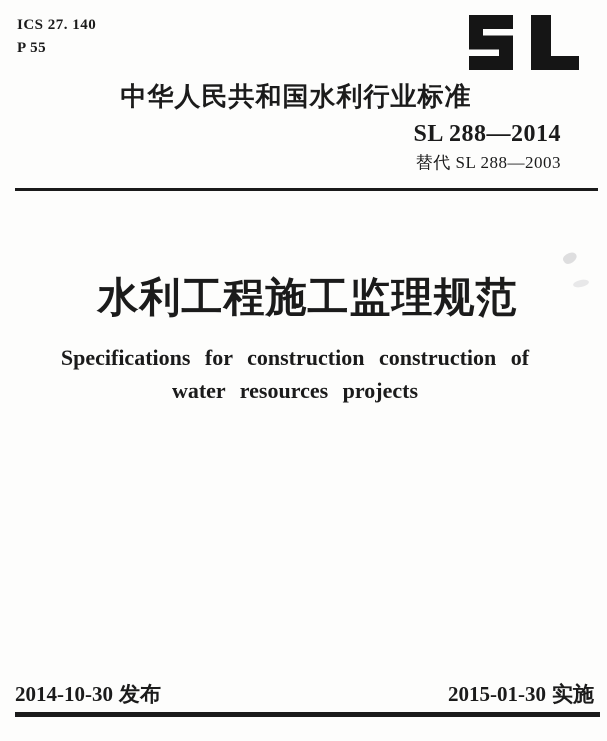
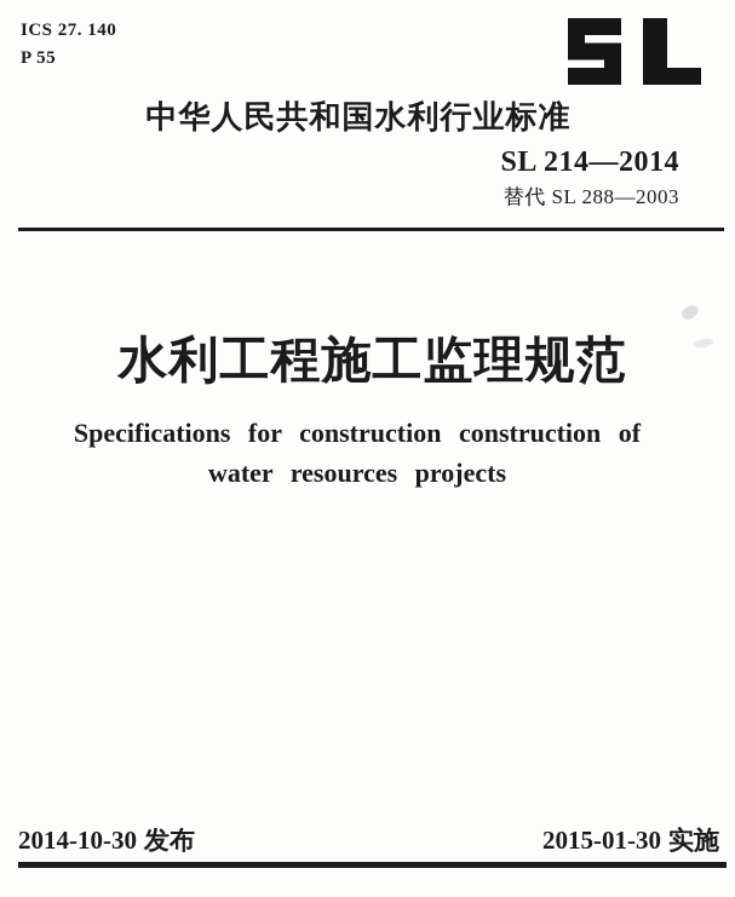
  ICS 27. 140
  P 55
  中华人民共和国水利行业标准
- SL 288—2014
+ SL 214—2014
  替代 SL 288—2003
  水利工程施工监理规范
  Specifications for construction construction of
  water resources projects
  2014-10-30 发布
  2015-01-30 实施
